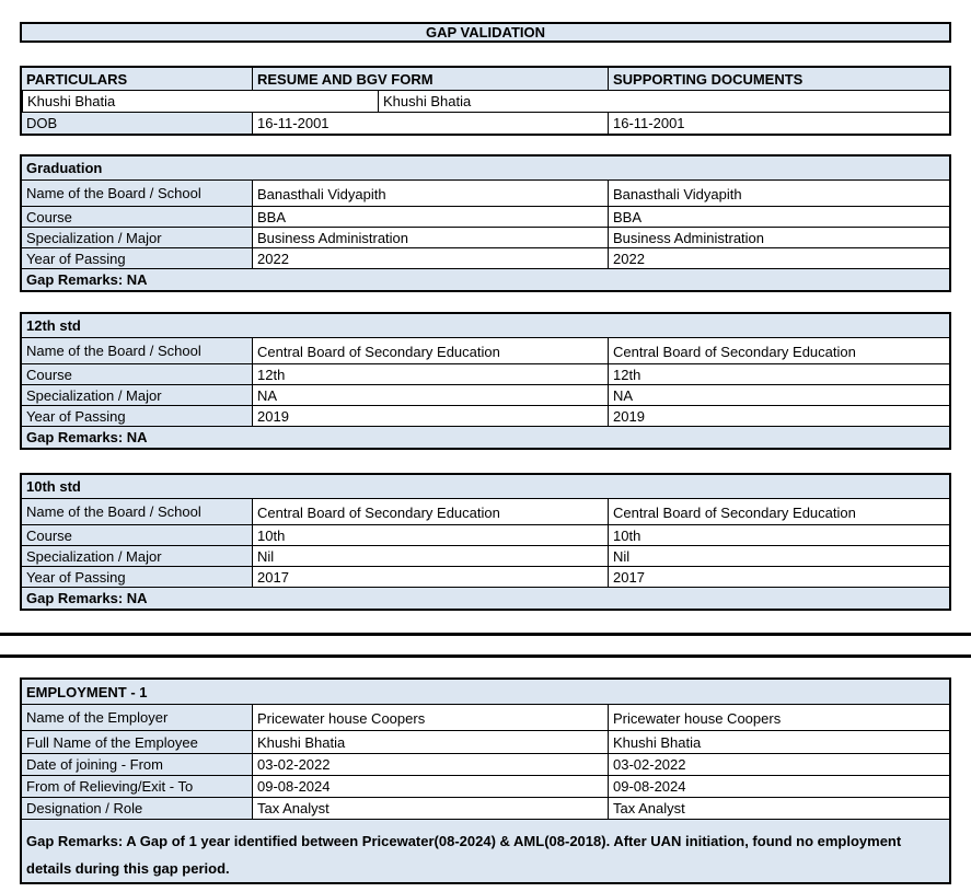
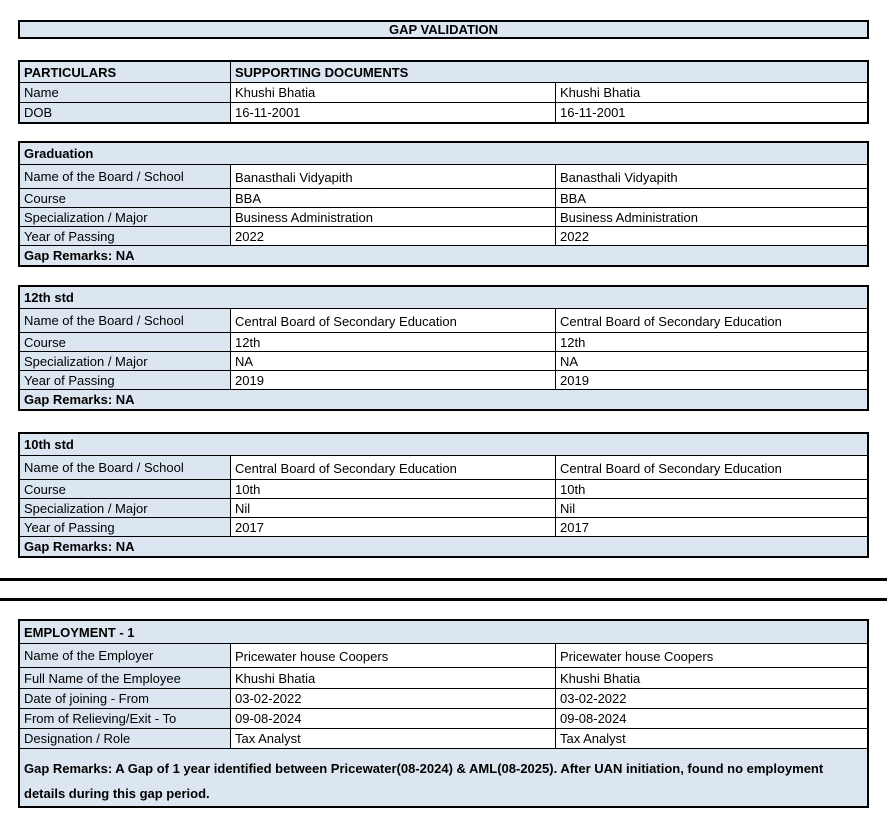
  GAP VALIDATION
  PARTICULARS
- RESUME AND BGV FORM
  SUPPORTING DOCUMENTS
+ Name
  Khushi Bhatia
  Khushi Bhatia
  DOB
  16-11-2001
  16-11-2001
  Graduation
  Name of the Board / School
  Banasthali Vidyapith
  Banasthali Vidyapith
  Course
  BBA
  BBA
  Specialization / Major
  Business Administration
  Business Administration
  Year of Passing
  2022
  2022
  Gap Remarks: NA
  12th std
  Name of the Board / School
  Central Board of Secondary Education
  Central Board of Secondary Education
  Course
  12th
  12th
  Specialization / Major
  NA
  NA
  Year of Passing
  2019
  2019
  Gap Remarks: NA
  10th std
  Name of the Board / School
  Central Board of Secondary Education
  Central Board of Secondary Education
  Course
  10th
  10th
  Specialization / Major
  Nil
  Nil
  Year of Passing
  2017
  2017
  Gap Remarks: NA
  EMPLOYMENT - 1
  Name of the Employer
  Pricewater house Coopers
  Pricewater house Coopers
  Full Name of the Employee
  Khushi Bhatia
  Khushi Bhatia
  Date of joining - From
  03-02-2022
  03-02-2022
  From of Relieving/Exit - To
  09-08-2024
  09-08-2024
  Designation / Role
  Tax Analyst
  Tax Analyst
- Gap Remarks: A Gap of 1 year identified between Pricewater(08-2024) & AML(08-2018). After UAN initiation, found no employment details during this gap period.
+ Gap Remarks: A Gap of 1 year identified between Pricewater(08-2024) & AML(08-2025). After UAN initiation, found no employment details during this gap period.
